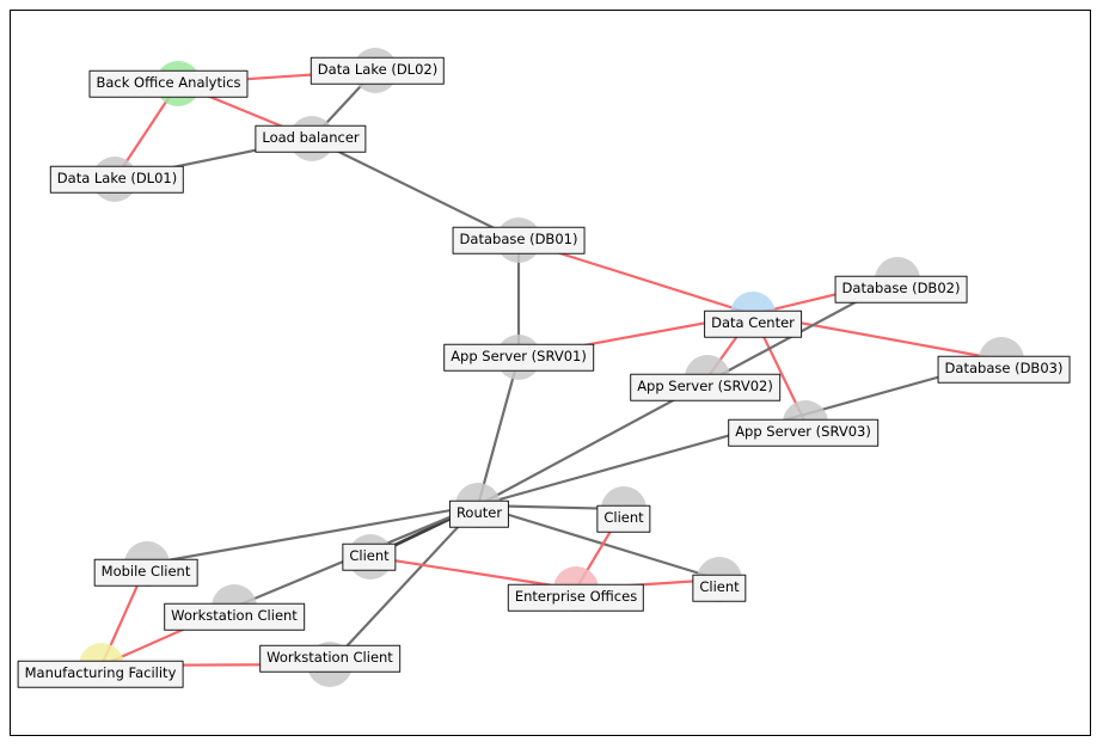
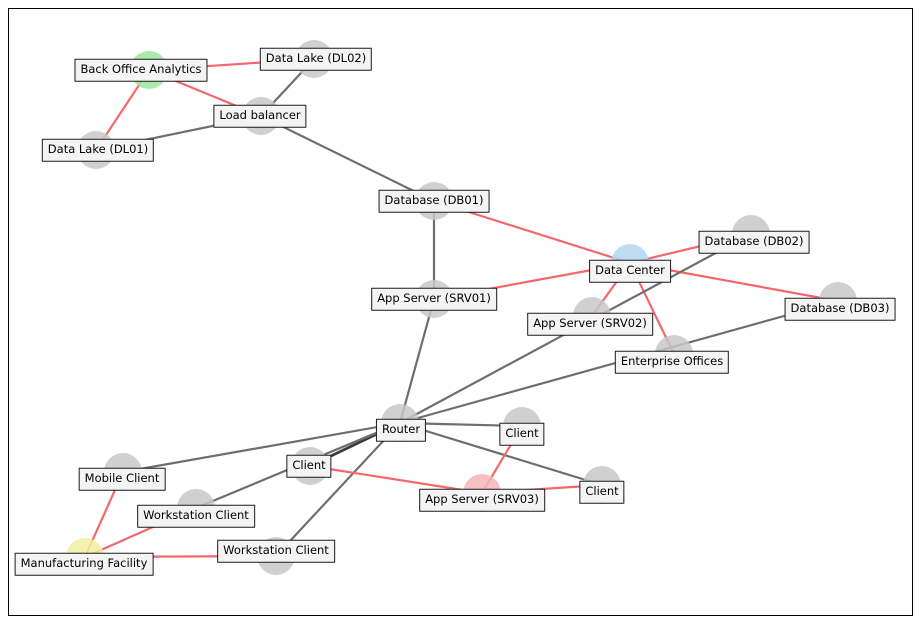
  Back Office Analytics
  Data Lake (DL02)
  Data Lake (DL01)
  Load balancer
  Database (DB01)
  App Server (SRV01)
  Data Center
  Database (DB02)
  Database (DB03)
  App Server (SRV02)
- App Server (SRV03)
+ Enterprise Offices
  Router
  Client
  Client
  Client
  Mobile Client
  Workstation Client
  Workstation Client
- Enterprise Offices
+ App Server (SRV03)
  Manufacturing Facility
